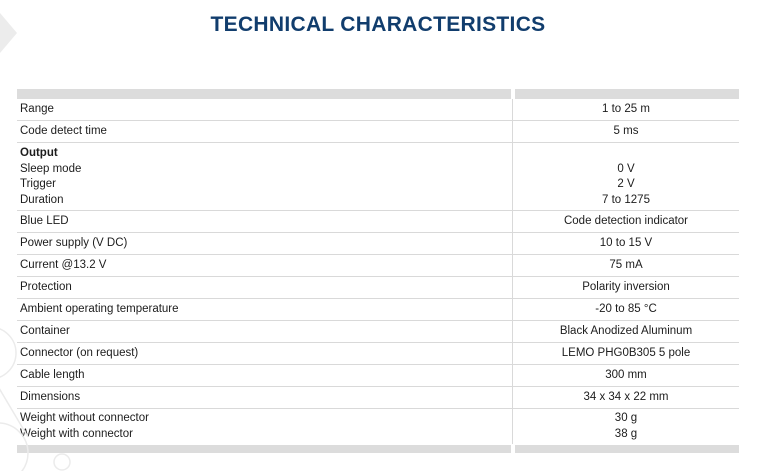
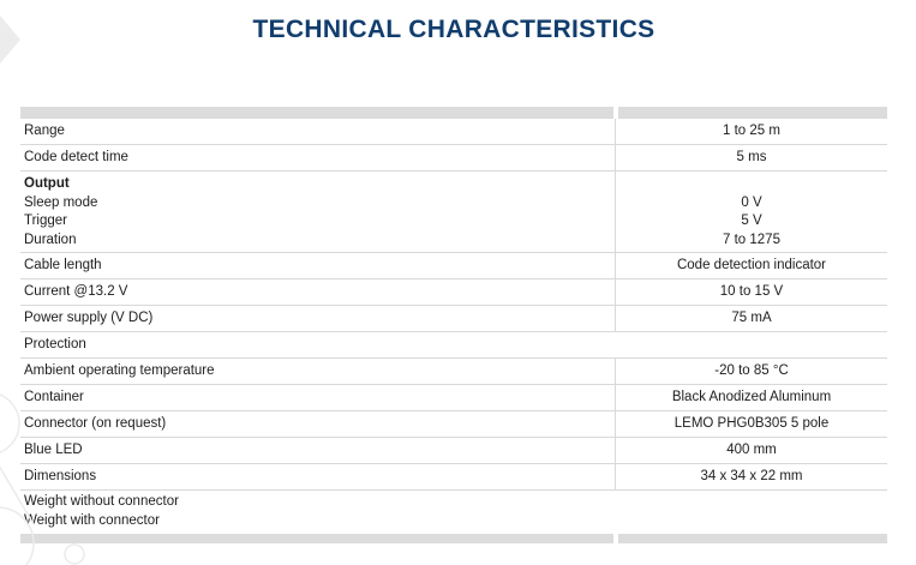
  TECHNICAL CHARACTERISTICS
  Range
  1 to 25 m
  Code detect time
  5 ms
  Output
  Sleep mode
  Trigger
  Duration
  0 V
- 2 V
+ 5 V
  7 to 1275
- Blue LED
+ Cable length
  Code detection indicator
- Power supply (V DC)
+ Current @13.2 V
  10 to 15 V
- Current @13.2 V
+ Power supply (V DC)
  75 mA
  Protection
- Polarity inversion
  Ambient operating temperature
  -20 to 85 °C
  Container
  Black Anodized Aluminum
  Connector (on request)
  LEMO PHG0B305 5 pole
- Cable length
+ Blue LED
- 300 mm
+ 400 mm
  Dimensions
  34 x 34 x 22 mm
  Weight without connector
  eight with connector
- 30 g
- 38 g
